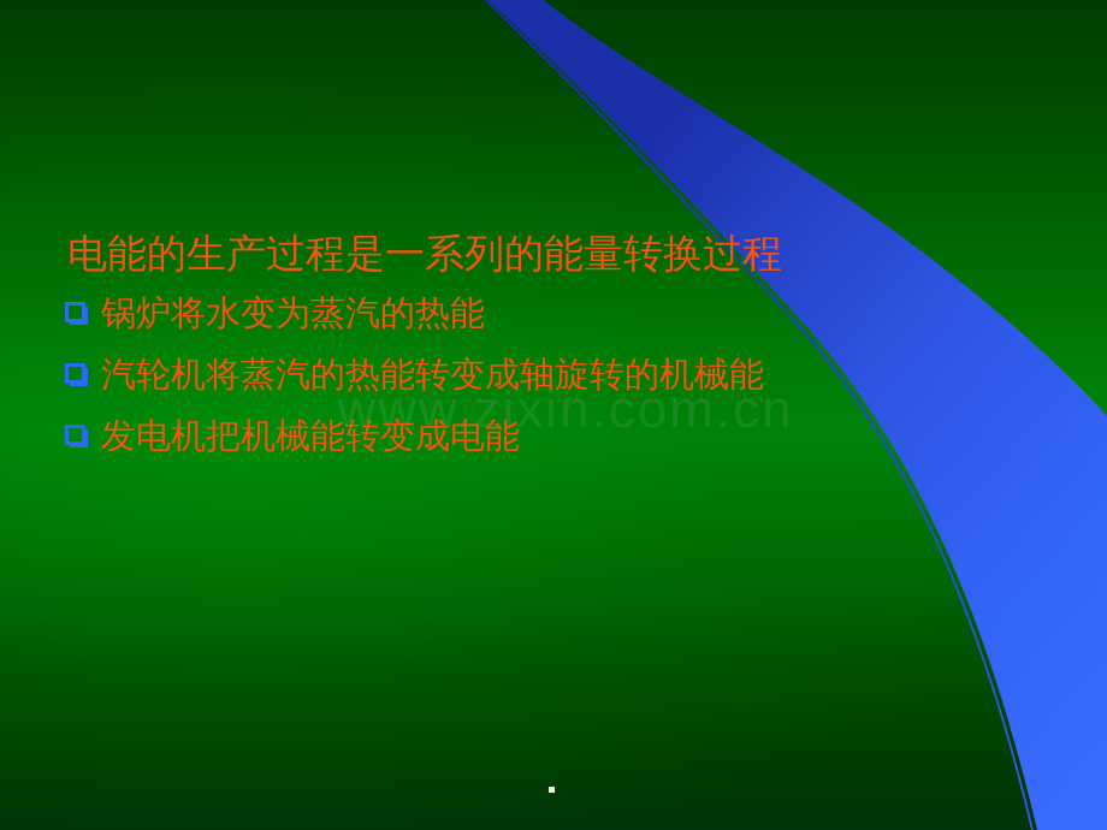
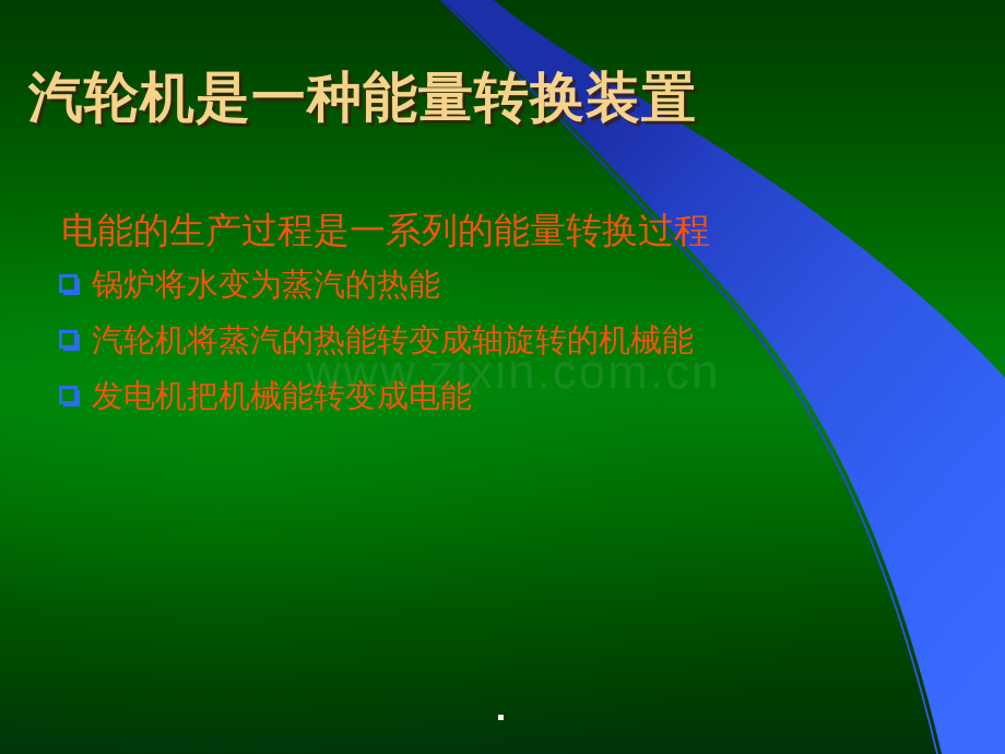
  www.zixin.com.cn
+ 汽轮机是一种能量转换装置
  电能的生产过程是一系列的能量转换过程
  锅炉将水变为蒸汽的热能
  汽轮机将蒸汽的热能转变成轴旋转的机械能
  发电机把机械能转变成电能
